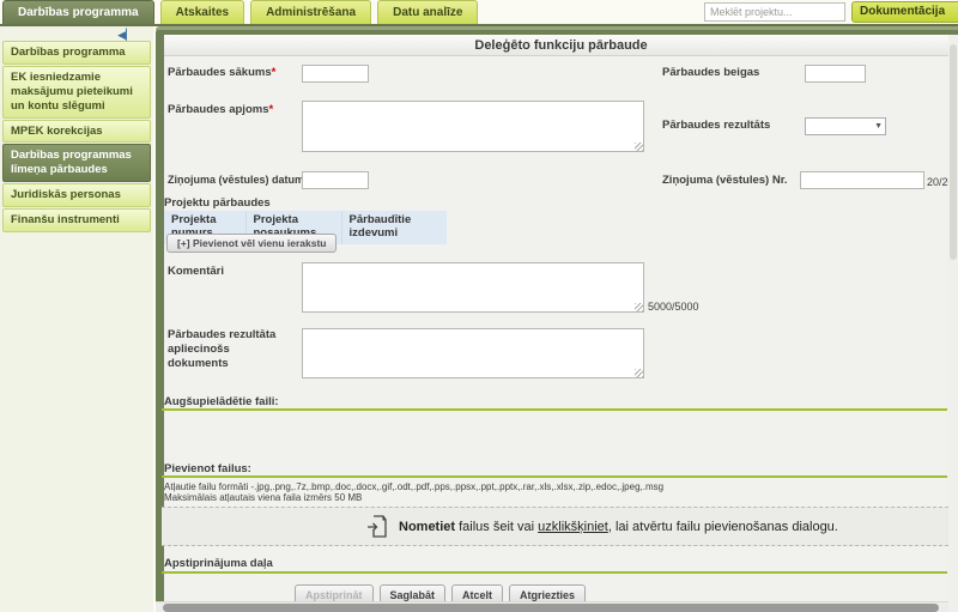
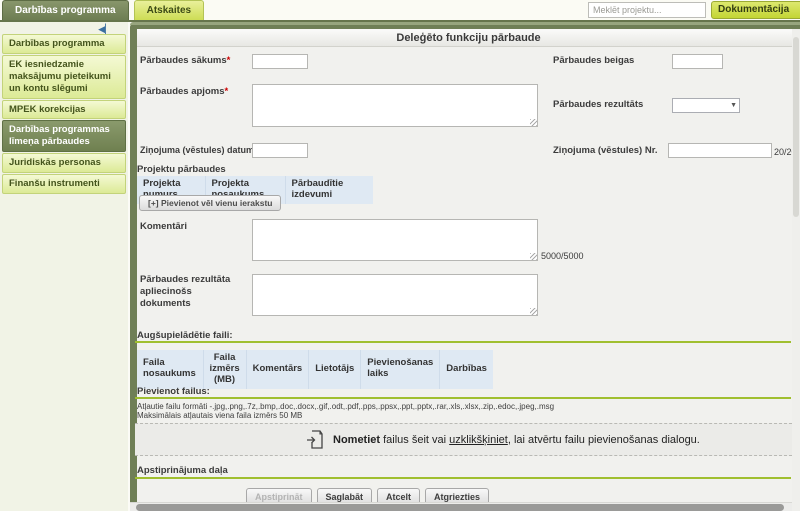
  Darbības programma
  Atskaites
- Administrēšana
- Datu analīze
  Meklēt projektu...
  Dokumentācija
  ◀▏
  Darbības programma
  EK iesniedzamie maksājumu pieteikumi un kontu slēgumi
  MPEK korekcijas
  Darbības programmas līmeņa pārbaudes
  Juridiskās personas
  Finanšu instrumenti
  Deleģēto funkciju pārbaude
  Pārbaudes sākums*
  Pārbaudes beigas
  Pārbaudes apjoms*
  Pārbaudes rezultāts
  Ziņojuma (vēstules) datum
  Ziņojuma (vēstules) Nr.
  20/2
  Projektu pārbaudes
  Projekta	Projekta	Pārbaudītie izdevumi
  [+] Pievienot vēl vienu ierakstu
  Komentāri
  5000/5000
  Pārbaudes rezultāta apliecinošs dokuments
  Augšupielādētie faili:
+ Faila nosaukums	Faila izmērs (MB)	Komentārs	Lietotājs	Pievienošanas laiks	Darbības
  Pievienot failus:
  Atļautie failu formāti -.jpg,.png,.7z,.bmp,.doc,.docx,.gif,.odt,.pdf,.pps,.ppsx,.ppt,.pptx,.rar,.xls,.xlsx,.zip,.edoc,.jpeg,.msg
  Maksimālais atļautais viena faila izmērs 50 MB
  Nometiet failus šeit vai uzklikšķiniet, lai atvērtu failu pievienošanas dialogu.
  Apstiprinājuma daļa
  Apstiprināt
  Saglabāt
  Atcelt
  Atgriezties
